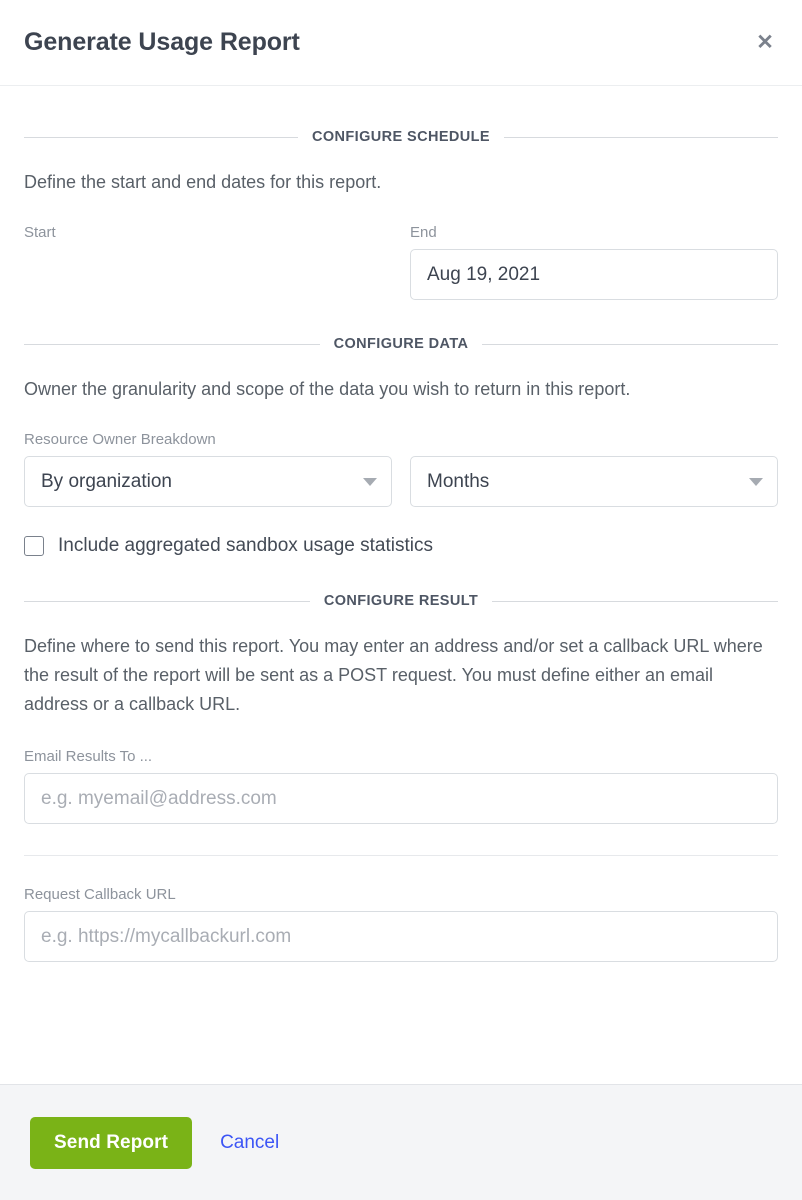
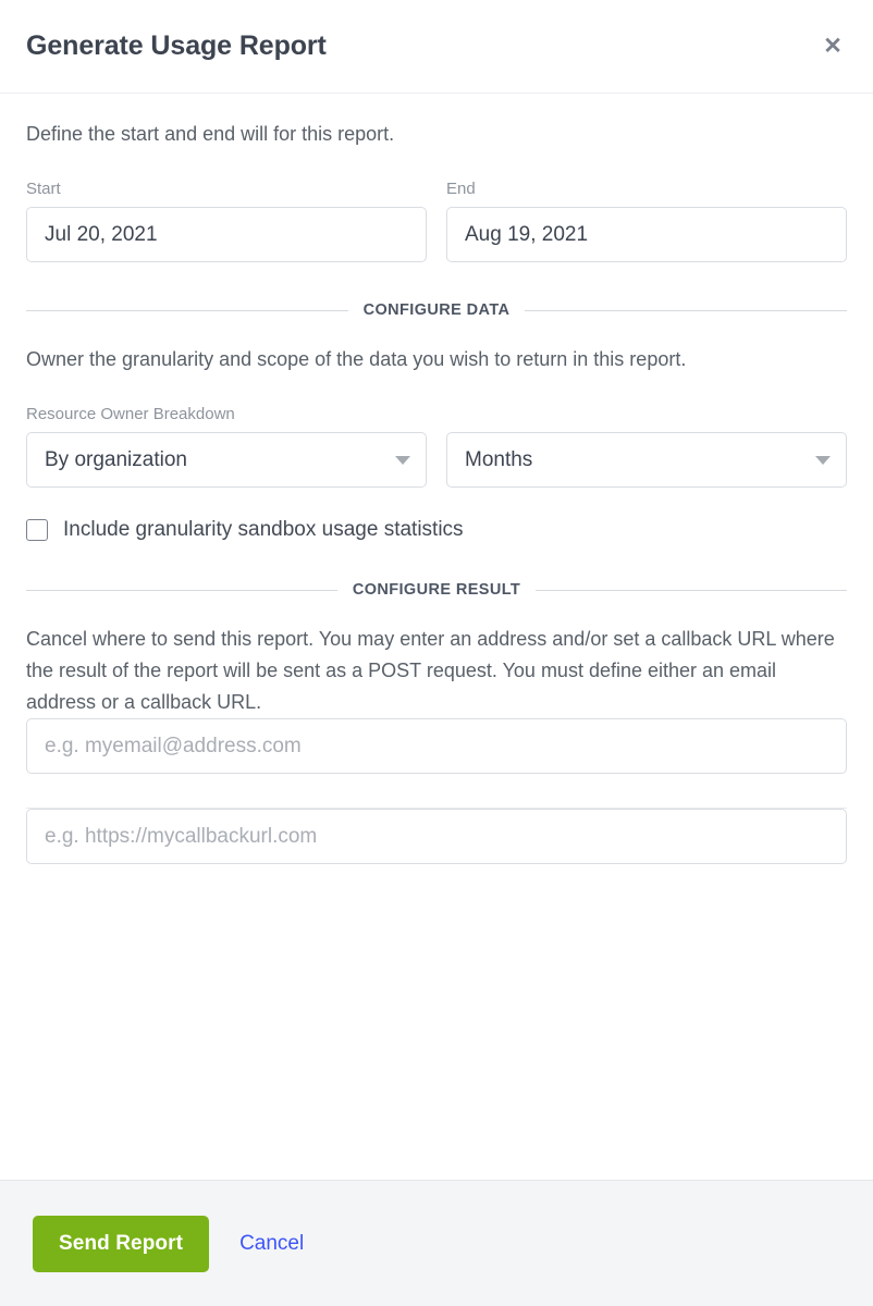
  Generate Usage Report
  ✕
- CONFIGURE SCHEDULE
- Define the start and end dates for this report.
+ Define the start and end will for this report.
  Start
+ Jul 20, 2021
  End
  Aug 19, 2021
  CONFIGURE DATA
  Owner the granularity and scope of the data you wish to return in this report.
  Resource Owner Breakdown
  By organization
  Months
- Include aggregated sandbox usage statistics
+ Include granularity sandbox usage statistics
  CONFIGURE RESULT
- Define where to send this report. You may enter an address and/or set a callback URL where the result of the report will be sent as a POST request. You must define either an email address or a callback URL.
+ Cancel where to send this report. You may enter an address and/or set a callback URL where the result of the report will be sent as a POST request. You must define either an email address or a callback URL.
- Email Results To ...
  e.g. myemail@address.com
- Request Callback URL
  e.g. https://mycallbackurl.com
  Send Report
  Cancel
